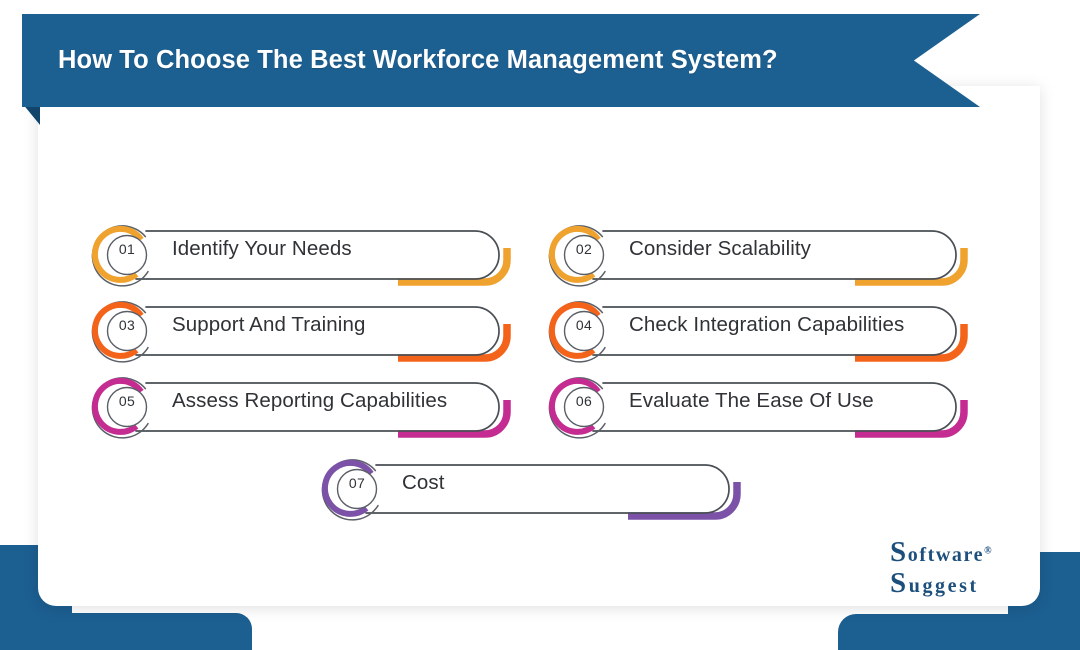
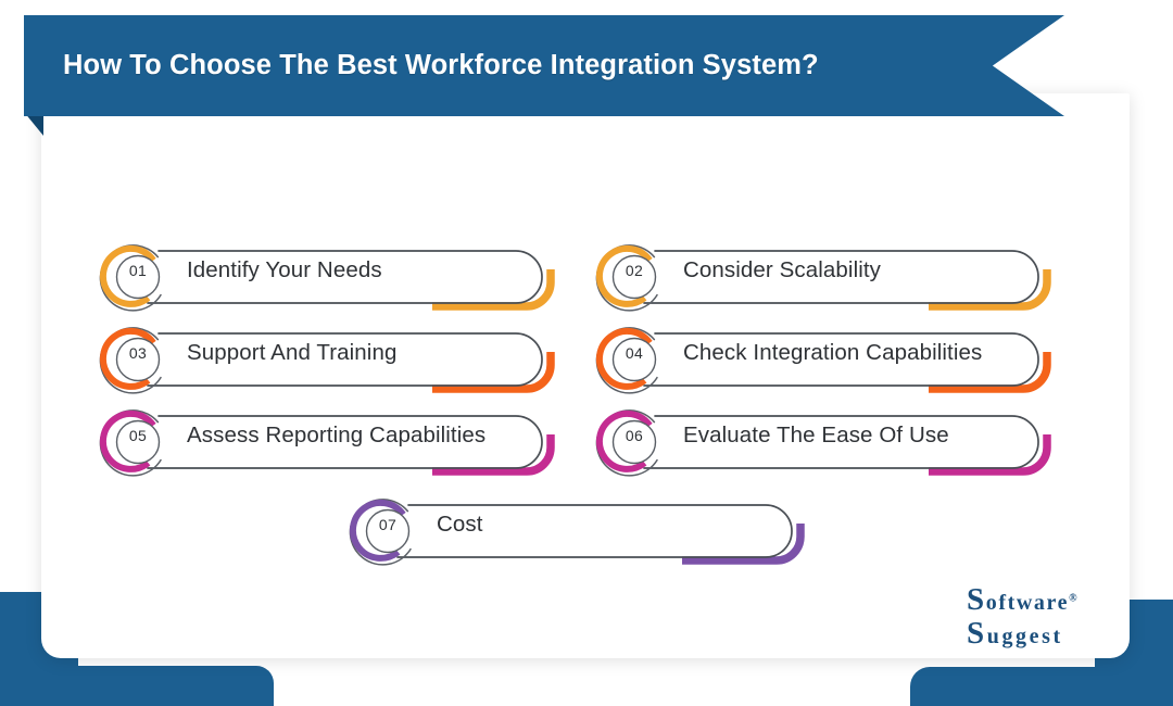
- How To Choose The Best Workforce Management System?
+ How To Choose The Best Workforce Integration System?
  01
  Identify Your Needs
  02
  Consider Scalability
  03
  Support And Training
  04
  Check Integration Capabilities
  05
  Assess Reporting Capabilities
  06
  Evaluate The Ease Of Use
  07
  Cost
  Software®
  Suggest
